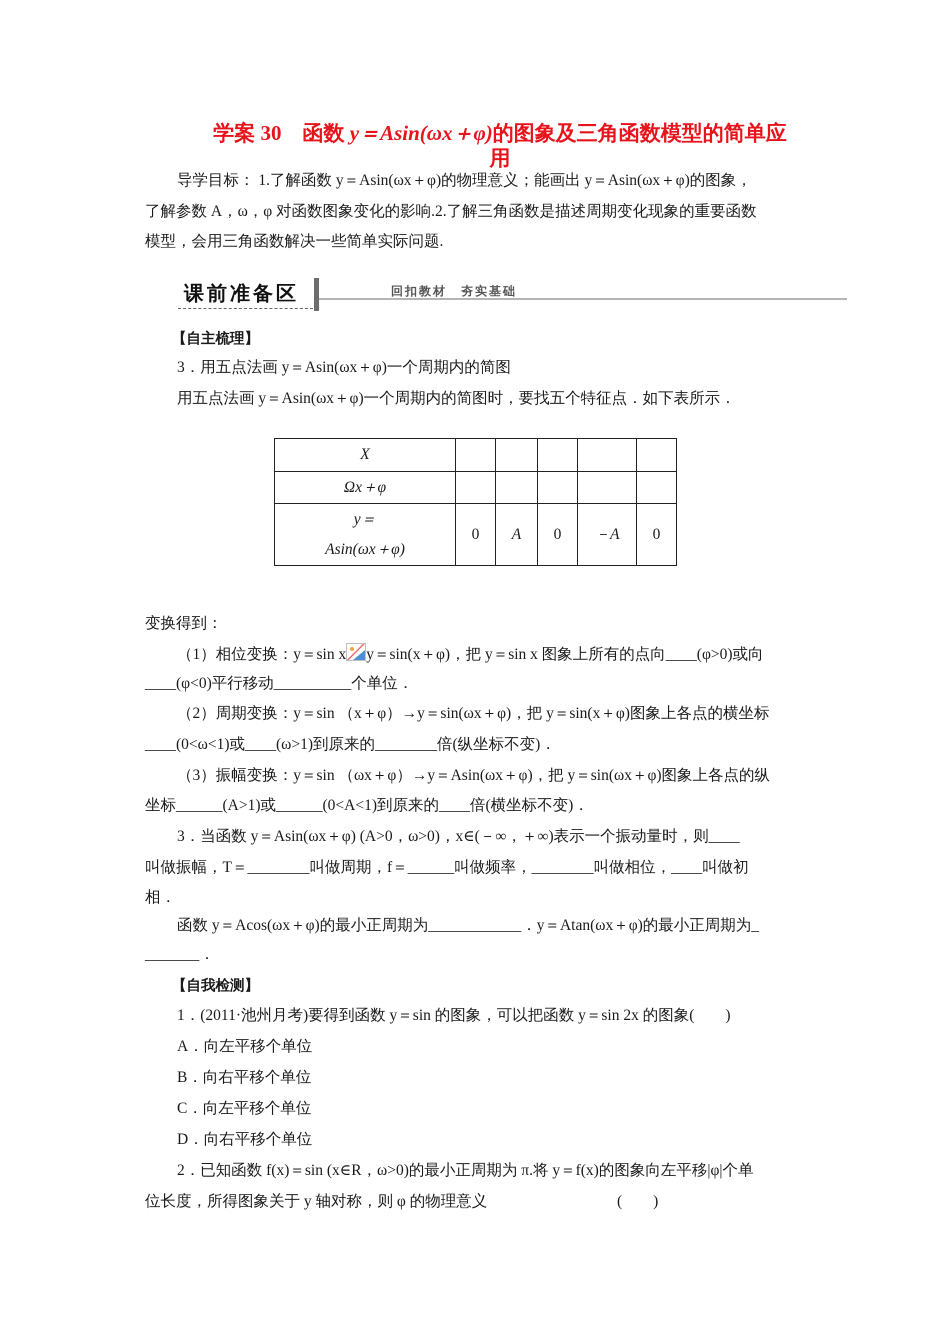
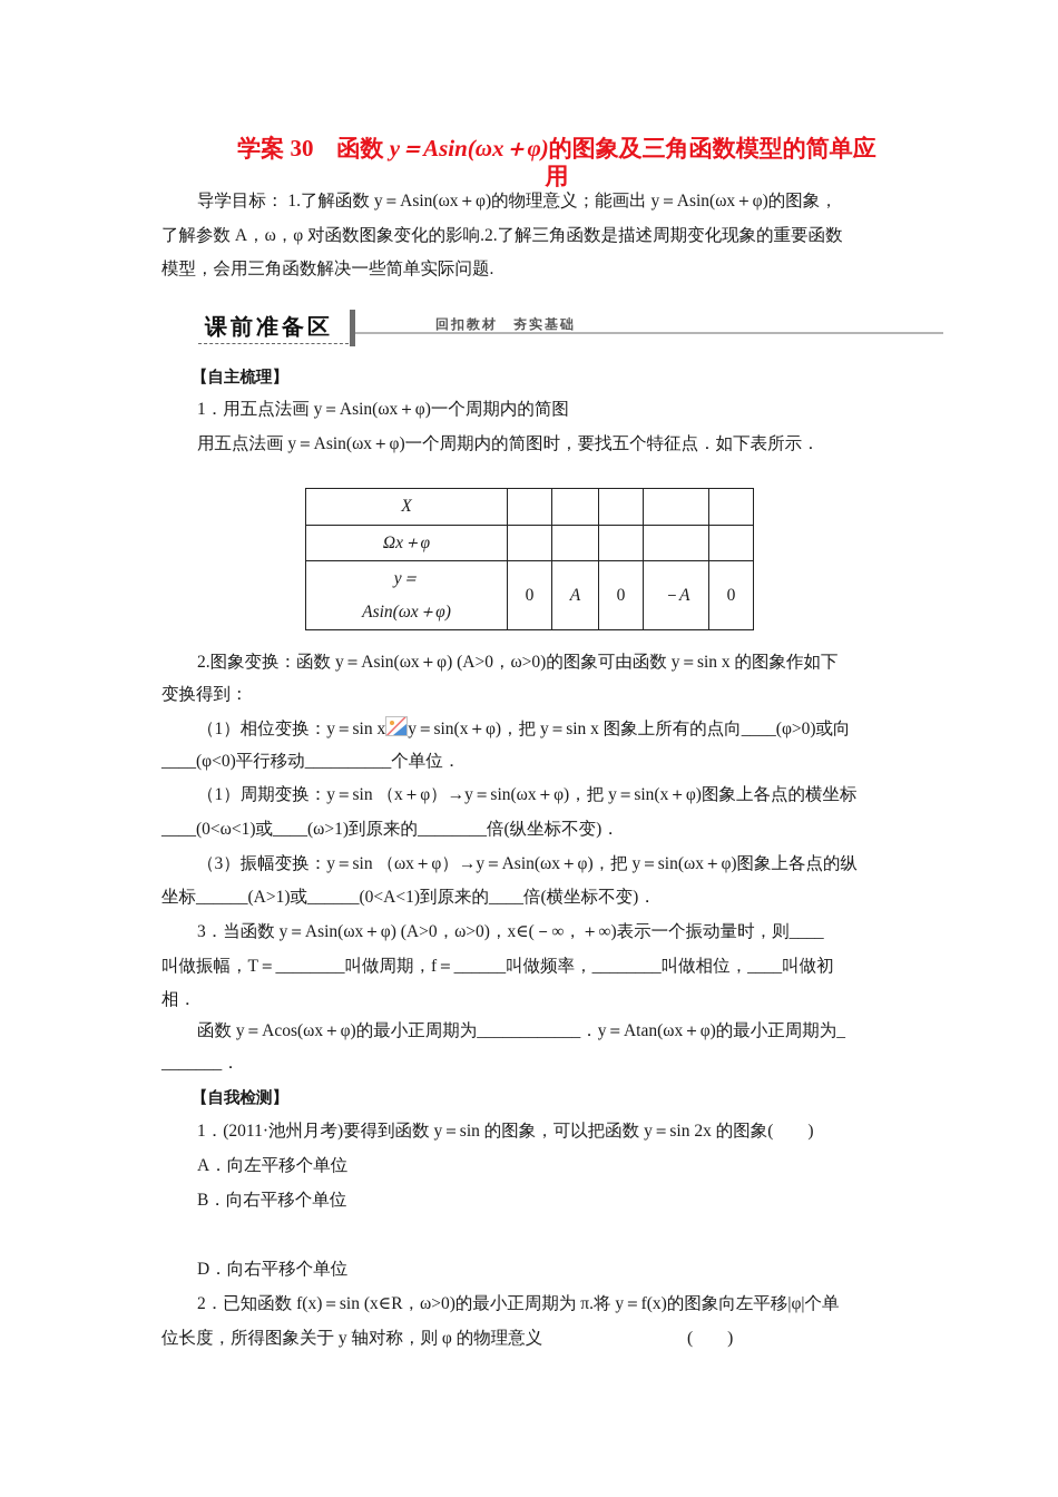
  学案 30 函数 y＝Asin(ωx＋φ)的图象及三角函数模型的简单应
  用
  导学目标： 1.了解函数 y＝Asin(ωx＋φ)的物理意义；能画出 y＝Asin(ωx＋φ)的图象，
  了解参数 A，ω，φ 对函数图象变化的影响.2.了解三角函数是描述周期变化现象的重要函数
  模型，会用三角函数解决一些简单实际问题.
  课前准备区
  回扣教材 夯实基础
  【自主梳理】
- 3．用五点法画 y＝Asin(ωx＋φ)一个周期内的简图
+ 1．用五点法画 y＝Asin(ωx＋φ)一个周期内的简图
  用五点法画 y＝Asin(ωx＋φ)一个周期内的简图时，要找五个特征点．如下表所示．
  X
  Ωx＋φ
  y＝ Asin(ωx＋φ)	0	A	0	－A	0
+ 2.图象变换：函数 y＝Asin(ωx＋φ) (A>0，ω>0)的图象可由函数 y＝sin x 的图象作如下
  变换得到：
  （1）相位变换：y＝sin x y＝sin(x＋φ)，把 y＝sin x 图象上所有的点向____(φ>0)或向
  ____(φ<0)平行移动__________个单位．
- （2）周期变换：y＝sin （x＋φ）→y＝sin(ωx＋φ)，把 y＝sin(x＋φ)图象上各点的横坐标
+ （1）周期变换：y＝sin （x＋φ）→y＝sin(ωx＋φ)，把 y＝sin(x＋φ)图象上各点的横坐标
  ____(0<ω<1)或____(ω>1)到原来的________倍(纵坐标不变)．
  （3）振幅变换：y＝sin （ωx＋φ）→y＝Asin(ωx＋φ)，把 y＝sin(ωx＋φ)图象上各点的纵
  坐标______(A>1)或______(0<A<1)到原来的____倍(横坐标不变)．
  3．当函数 y＝Asin(ωx＋φ) (A>0，ω>0)，x∈(－∞，＋∞)表示一个振动量时，则____
  叫做振幅，T＝________叫做周期，f＝______叫做频率，________叫做相位，____叫做初
  相．
  函数 y＝Acos(ωx＋φ)的最小正周期为____________．y＝Atan(ωx＋φ)的最小正周期为_
  _______．
  【自我检测】
  1．(2011·池州月考)要得到函数 y＝sin 的图象，可以把函数 y＝sin 2x 的图象( )
  A．向左平移个单位
  B．向右平移个单位
- C．向左平移个单位
  D．向右平移个单位
  2．已知函数 f(x)＝sin (x∈R，ω>0)的最小正周期为 π.将 y＝f(x)的图象向左平移|φ|个单
  位长度，所得图象关于 y 轴对称，则 φ 的物理意义
  ( )
